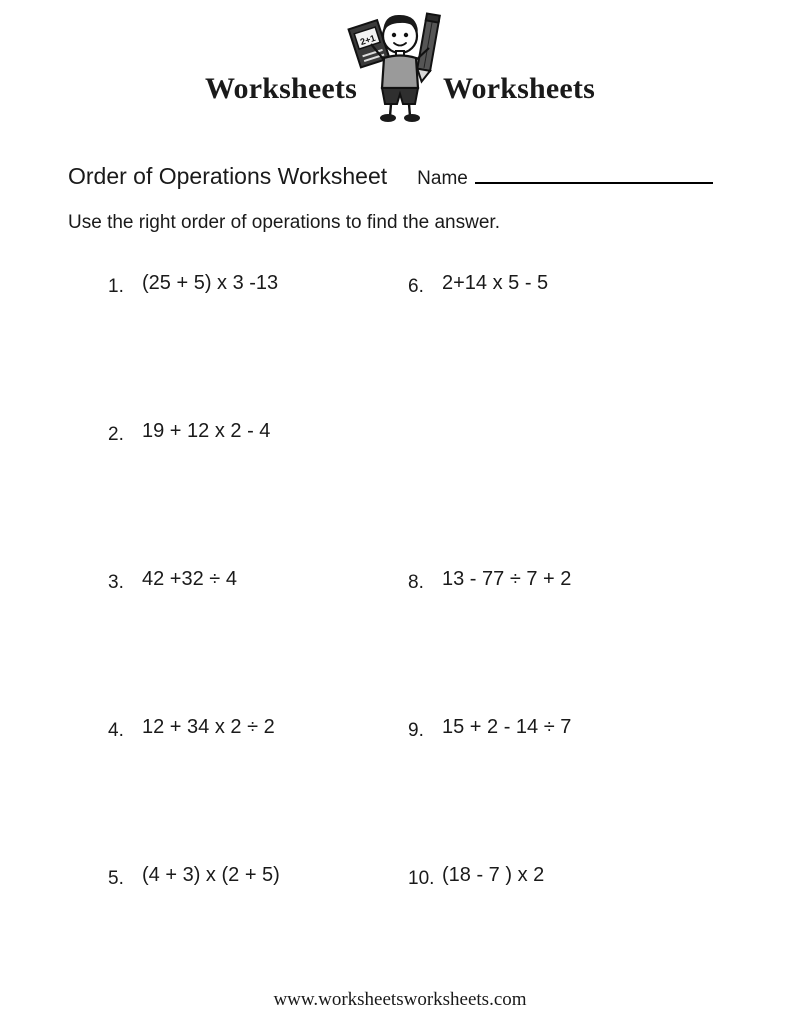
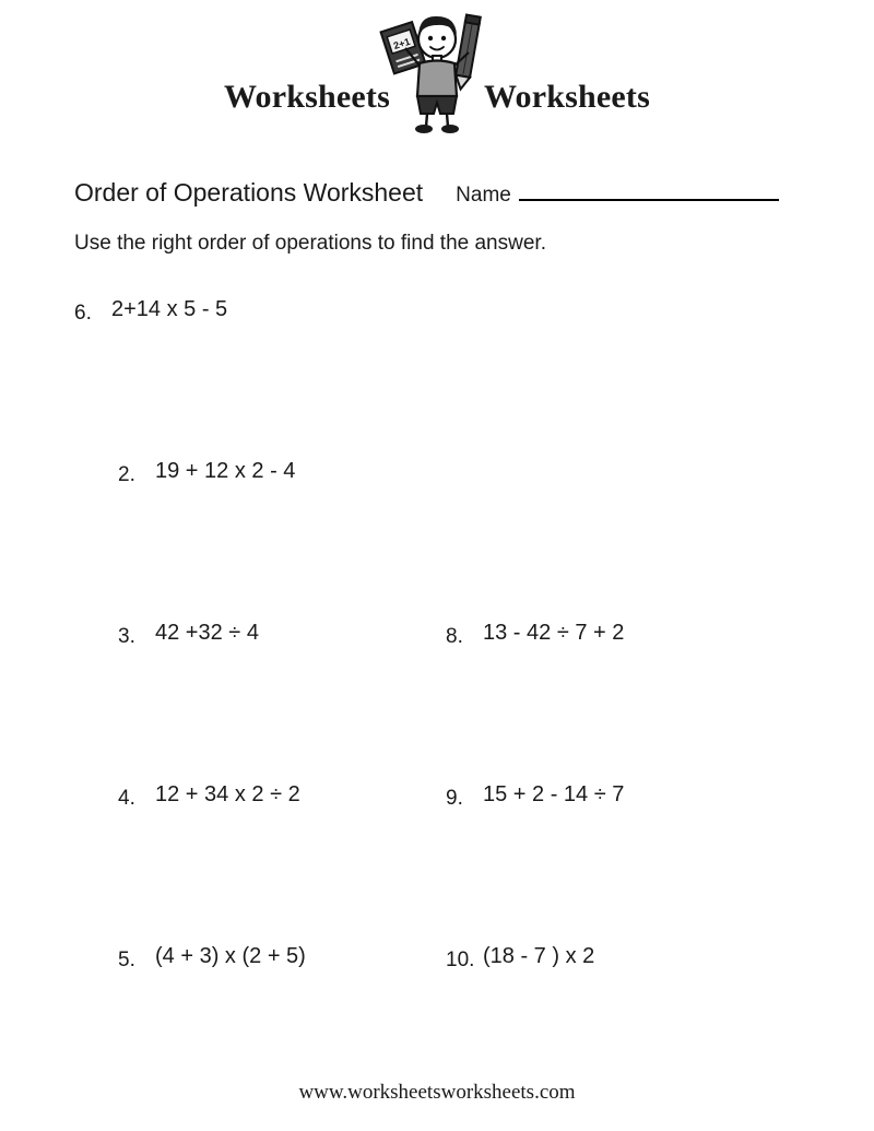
  Worksheets
  Worksheets
  Order of Operations Worksheet
  Name
  Use the right order of operations to find the answer.
- 1.
- (25 + 5) x 3 -13
  6.
  2+14 x 5 - 5
  2.
  19 + 12 x 2 - 4
  3.
  42 +32 ÷ 4
  8.
- 13 - 77 ÷ 7 + 2
+ 13 - 42 ÷ 7 + 2
  4.
  12 + 34 x 2 ÷ 2
  9.
  15 + 2 - 14 ÷ 7
  5.
  (4 + 3) x (2 + 5)
  10.
  (18 - 7 ) x 2
  www.worksheetsworksheets.com
